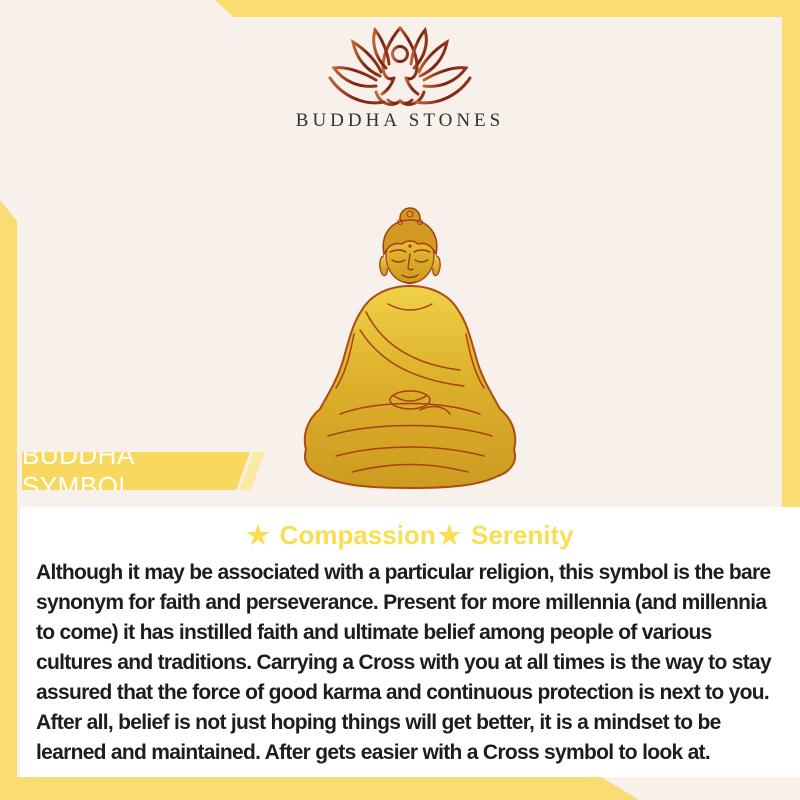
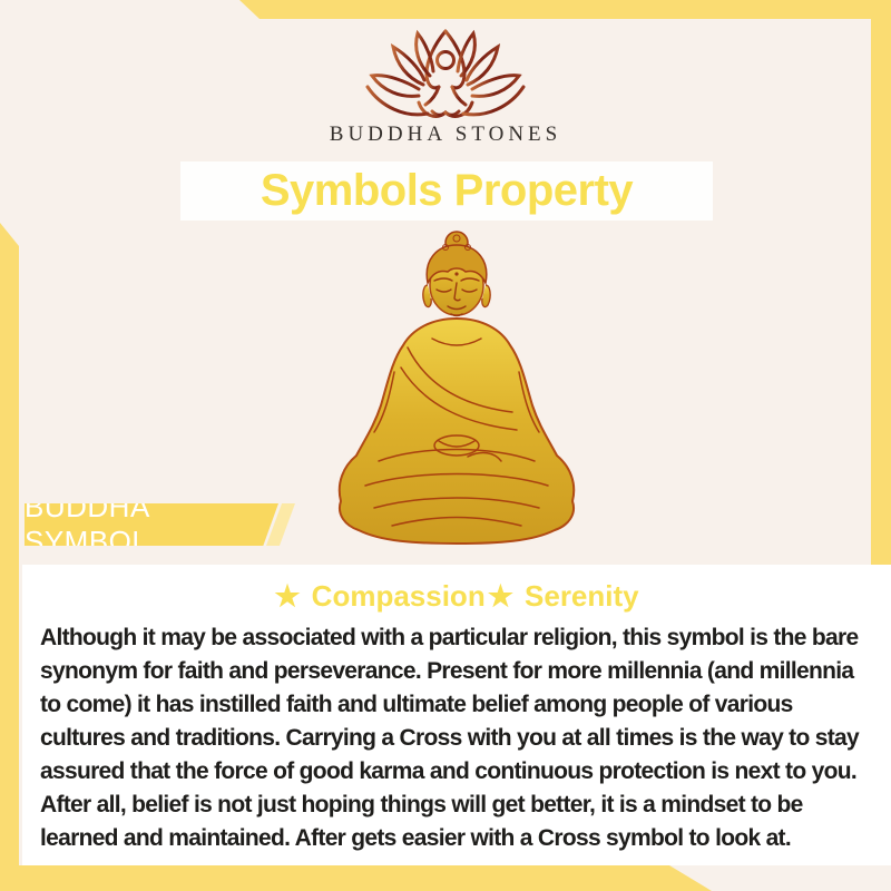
  BUDDHA STONES
+ Symbols Property
  BUDDHA SYMBOL
  ★ Compassion★ Serenity
  Although it may be associated with a particular religion, this symbol is the bare synonym for faith and perseverance. Present for more millennia (and millennia to come) it has instilled faith and ultimate belief among people of various cultures and traditions. Carrying a Cross with you at all times is the way to stay assured that the force of good karma and continuous protection is next to you. After all, belief is not just hoping things will get better, it is a mindset to be learned and maintained. After gets easier with a Cross symbol to look at.
